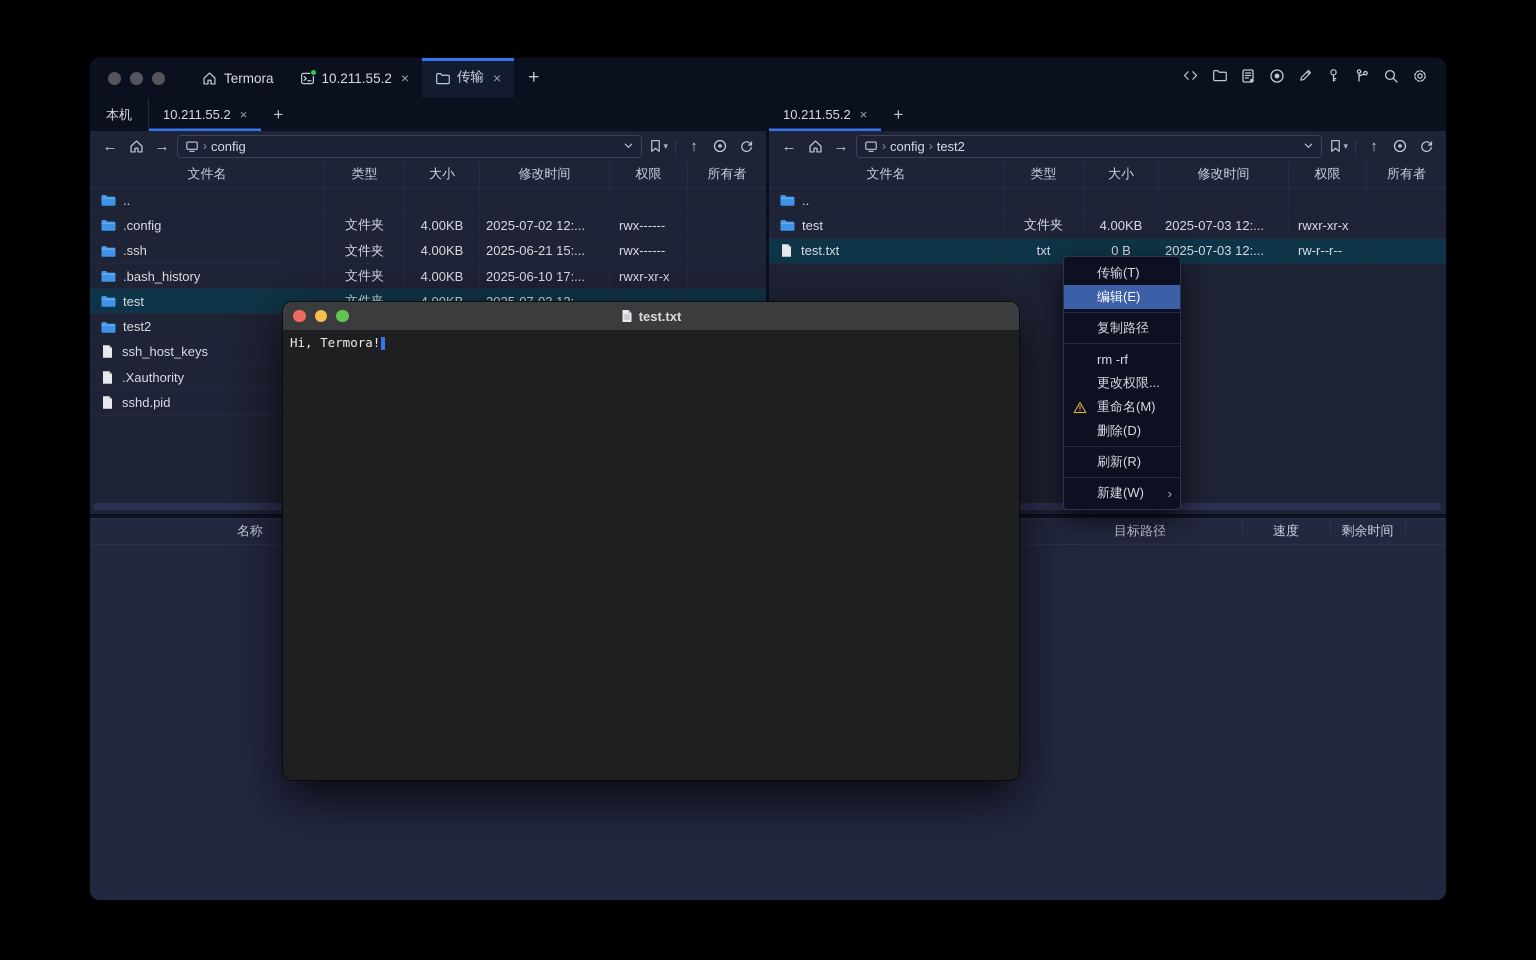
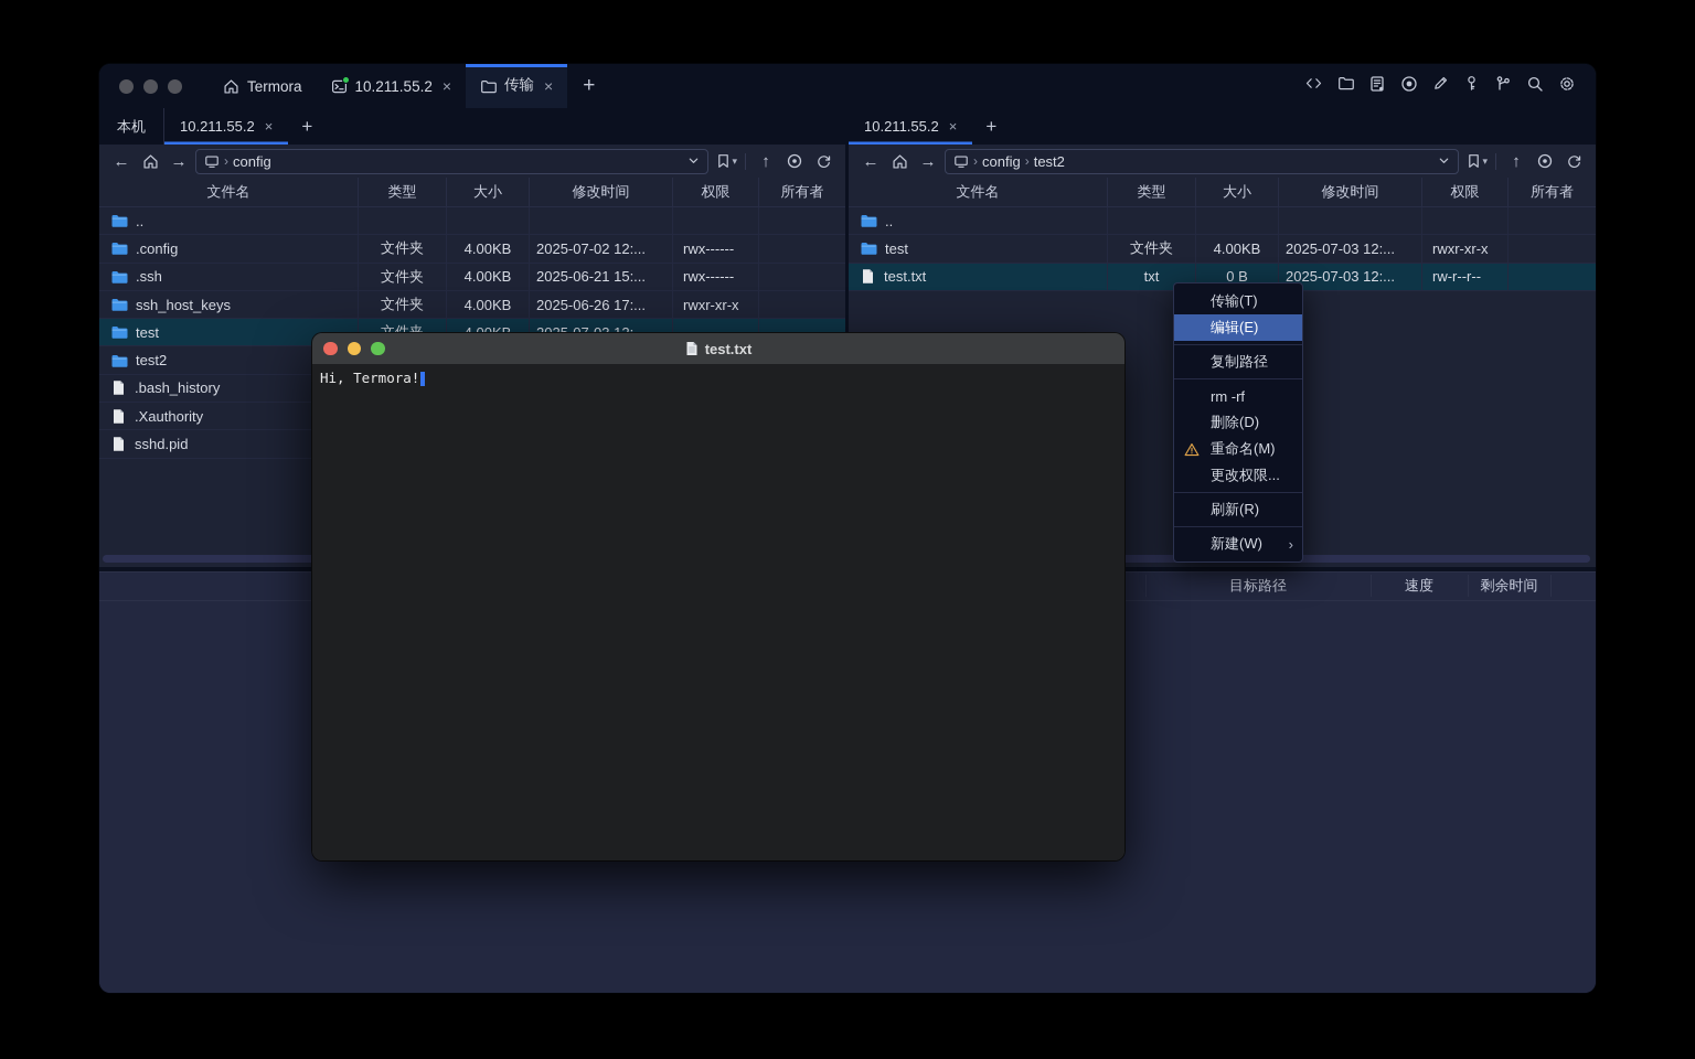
  Termora
  10.211.55.2
  ×
  传输
  ×
  +
  本机
  10.211.55.2
  ×
  +
  ←
  →
  ›
  config
  ▾
  ↑
  文件名
  类型
  大小
  修改时间
  权限
  所有者
  ..
  .config
  文件夹
  4.00KB
  2025-07-02 12:...
  rwx------
  .ssh
  文件夹
  4.00KB
  2025-06-21 15:...
  rwx------
- .bash_history
+ ssh_host_keys
  文件夹
  4.00KB
- 2025-06-10 17:...
+ 2025-06-26 17:...
  rwxr-xr-x
  test
  文件夹
  test2
- ssh_host_keys
+ .bash_history
  .Xauthority
  sshd.pid
  10.211.55.2
  ×
  +
  ←
  →
  ›
  config
  ›
  test2
  ▾
  ↑
  文件名
  类型
  大小
  修改时间
  权限
  所有者
  ..
  test
  文件夹
  4.00KB
  2025-07-03 12:...
  rwxr-xr-x
  test.txt
  txt
  0 B
  2025-07-03 12:...
  rw-r--r--
- 名称
  目标路径
  速度
  剩余时间
  test.txt
  Hi, Termora!
  传输(T)
  编辑(E)
  复制路径
  rm -rf
- 更改权限...
+ 删除(D)
  重命名(M)
- 删除(D)
+ 更改权限...
  刷新(R)
  新建(W)
  ›
